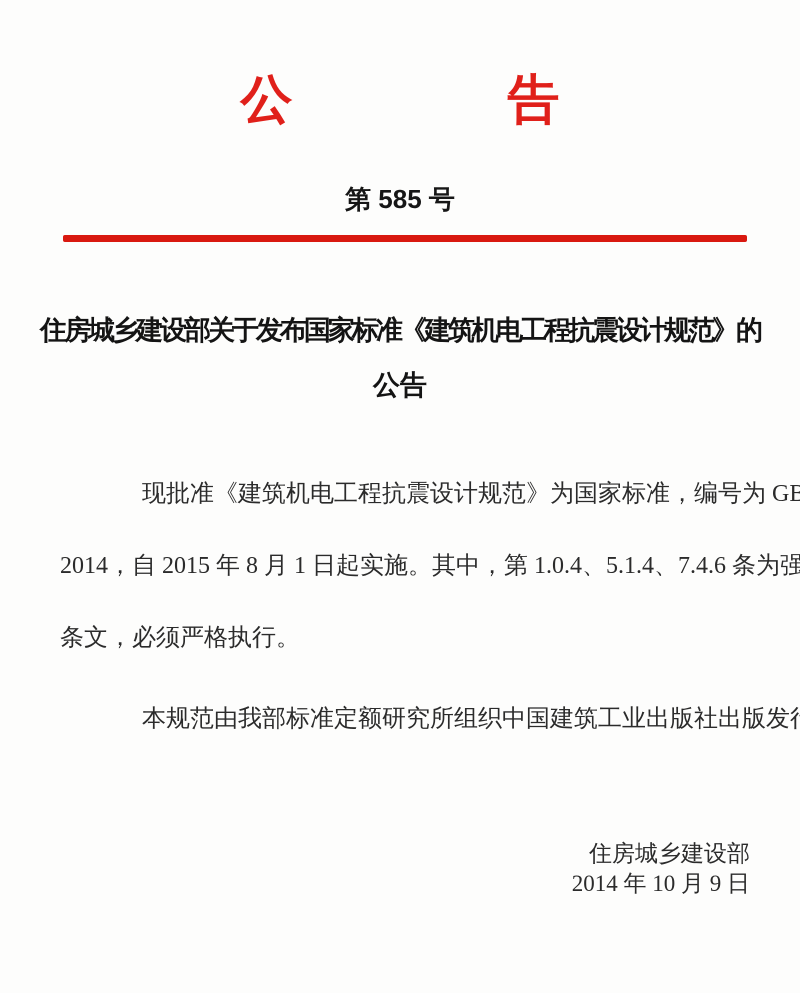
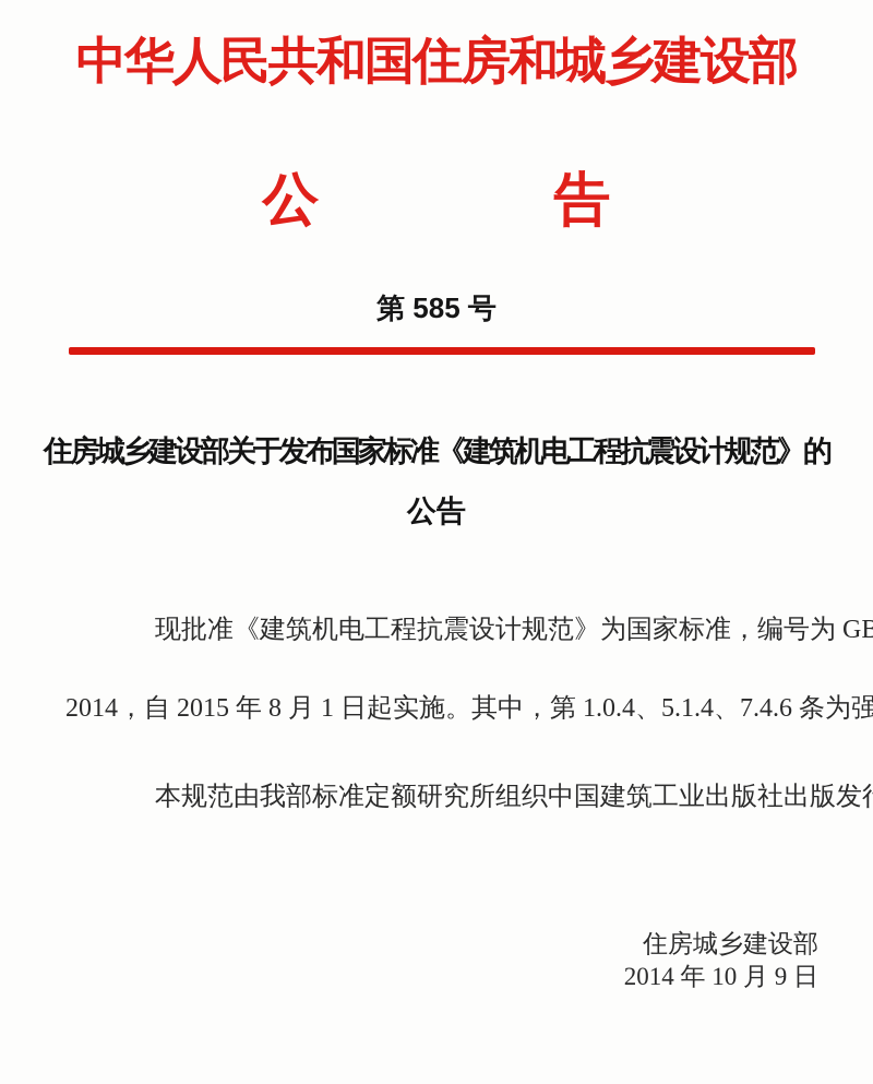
+ 中华人民共和国住房和城乡建设部
  公
  告
  第 585 号
  住房城乡建设部关于发布国家标准《建筑机电工程抗震设计规范》的
  公告
  现批准《建筑机电工程抗震设计规范》为国家标准，编号为 GB
  2014，自 2015 年 8 月 1 日起实施。其中，第 1.0.4、5.1.4、7.4.6 条为强
- 条文，必须严格执行。
  本规范由我部标准定额研究所组织中国建筑工业出版社出版发
  住房城乡建设部
  2014 年 10 月 9 日
